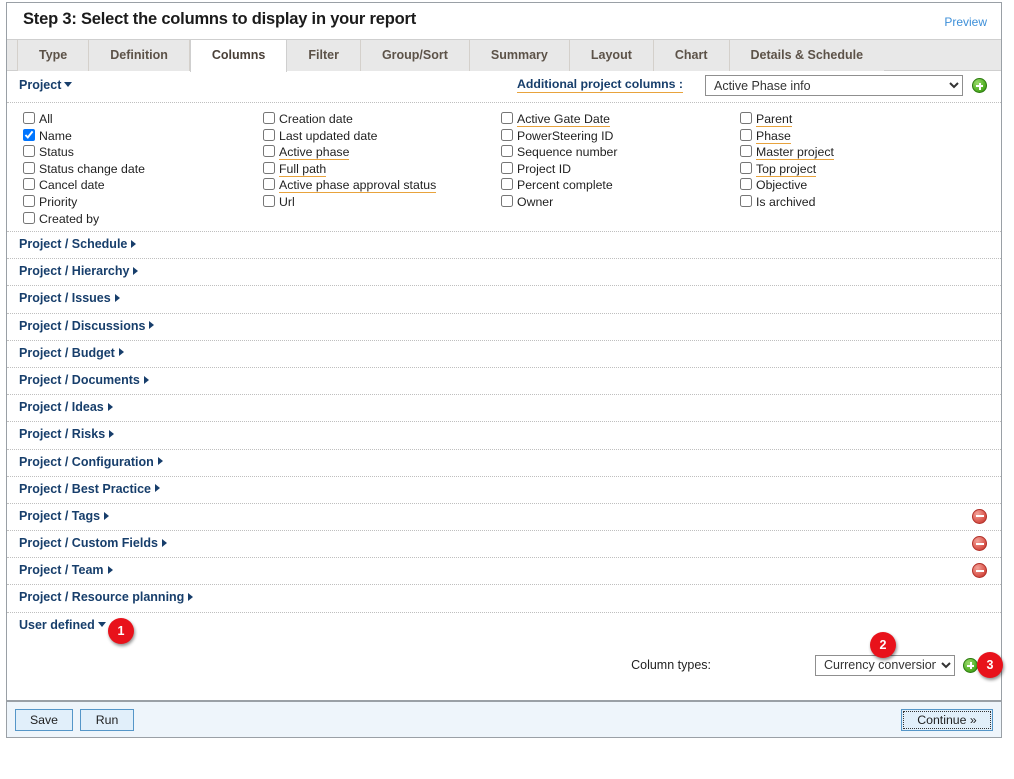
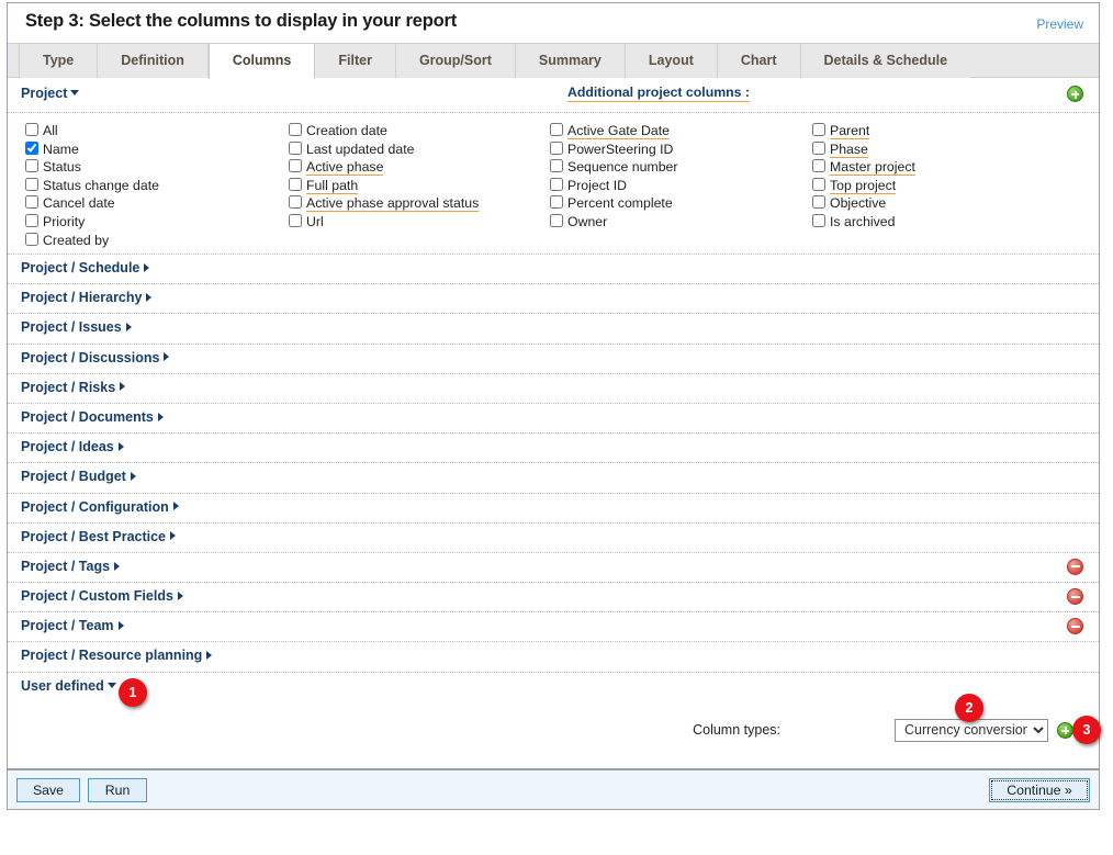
  Step 3: Select the columns to display in your report
  Preview
  Type Definition Columns Filter Group/Sort Summary Layout Chart Details & Schedule
  Project
  Additional project columns :
- Active Phase info
  All
  Name
  Status
  Status change date
  Cancel date
  Priority
  Created by
  Creation date
  Last updated date
  Active phase
  Full path
  Active phase approval status
  Url
  Active Gate Date
  PowerSteering ID
  Sequence number
  Project ID
  Percent complete
  Owner
  Parent
  Phase
  Master project
  Top project
  Objective
  Is archived
  Project / Schedule
  Project / Hierarchy
  Project / Issues
  Project / Discussions
- Project / Budget
+ Project / Risks
  Project / Documents
  Project / Ideas
- Project / Risks
+ Project / Budget
  Project / Configuration
  Project / Best Practice
  Project / Tags
  Project / Custom Fields
  Project / Team
  Project / Resource planning
  User defined
  Column types:
  Currency conversion
  1
  2
  3
  Save
  Run
  Continue »
